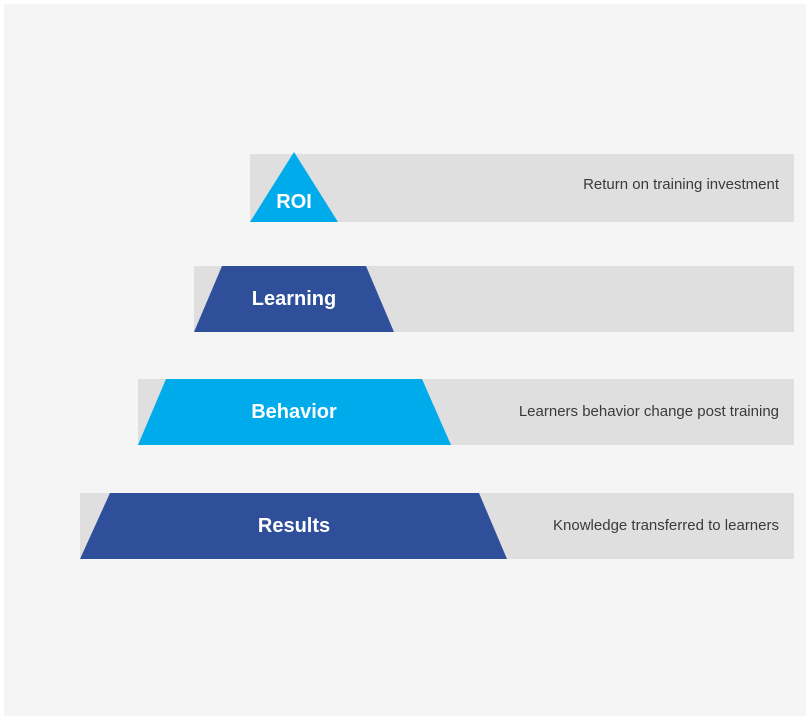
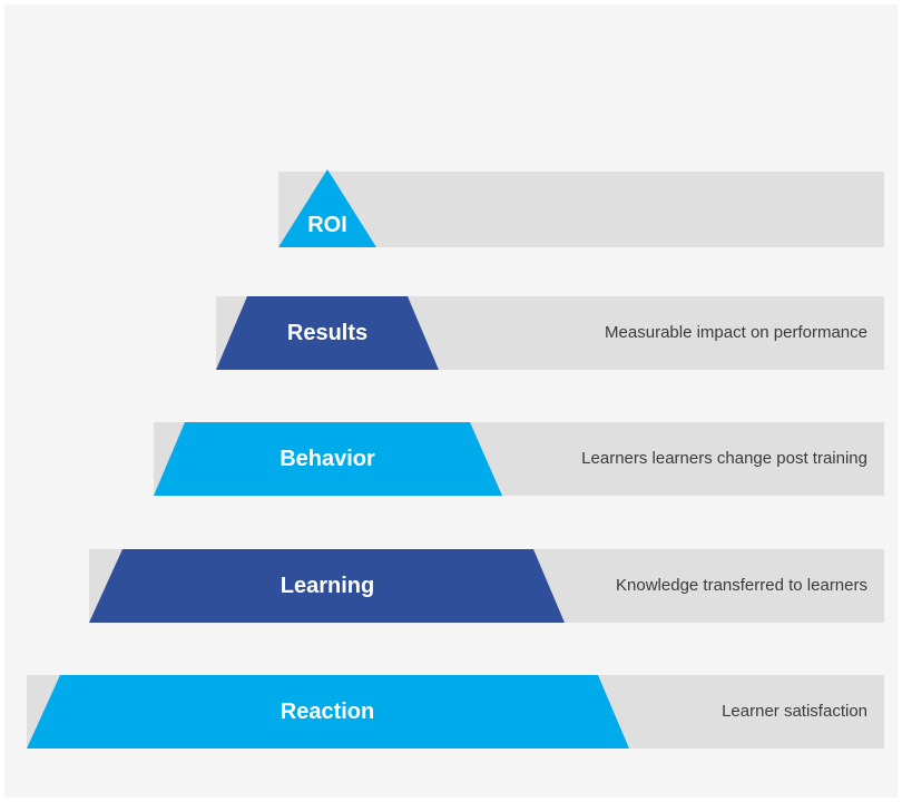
  ROI
- Return on training investment
- Learning
+ Results
+ Measurable impact on performance
  Behavior
- Learners behavior change post training
+ Learners learners change post training
- Results
+ Learning
  Knowledge transferred to learners
+ Reaction
+ Learner satisfaction
